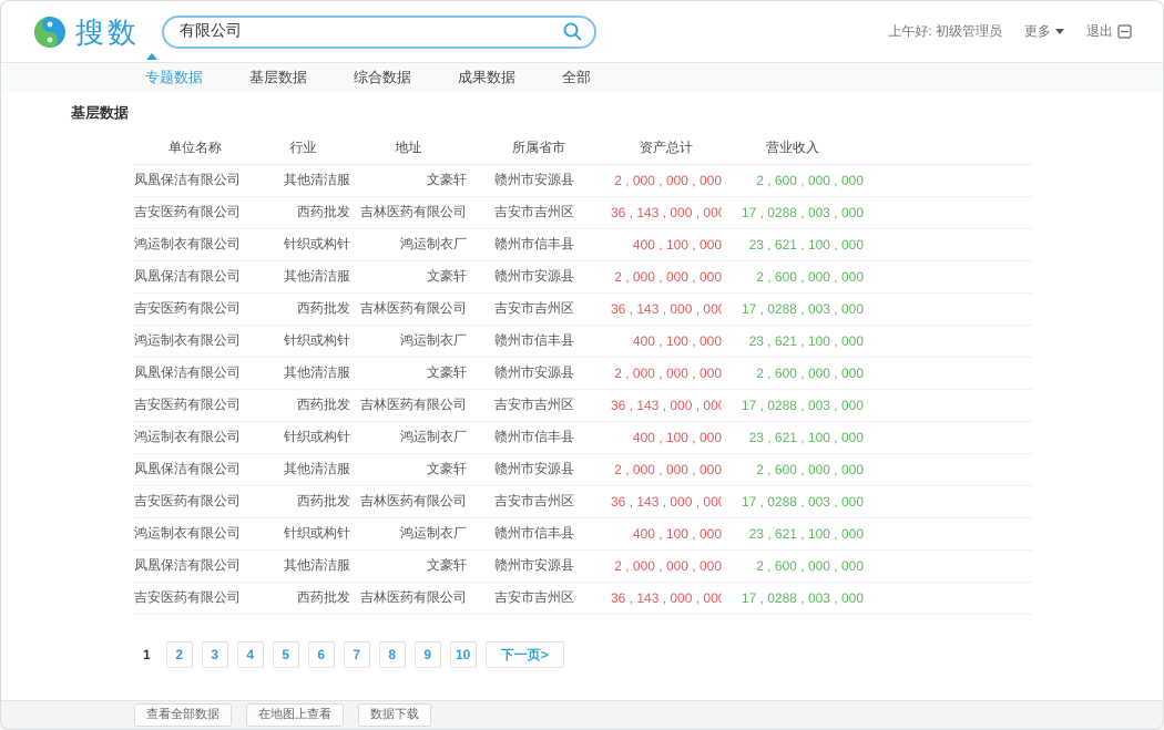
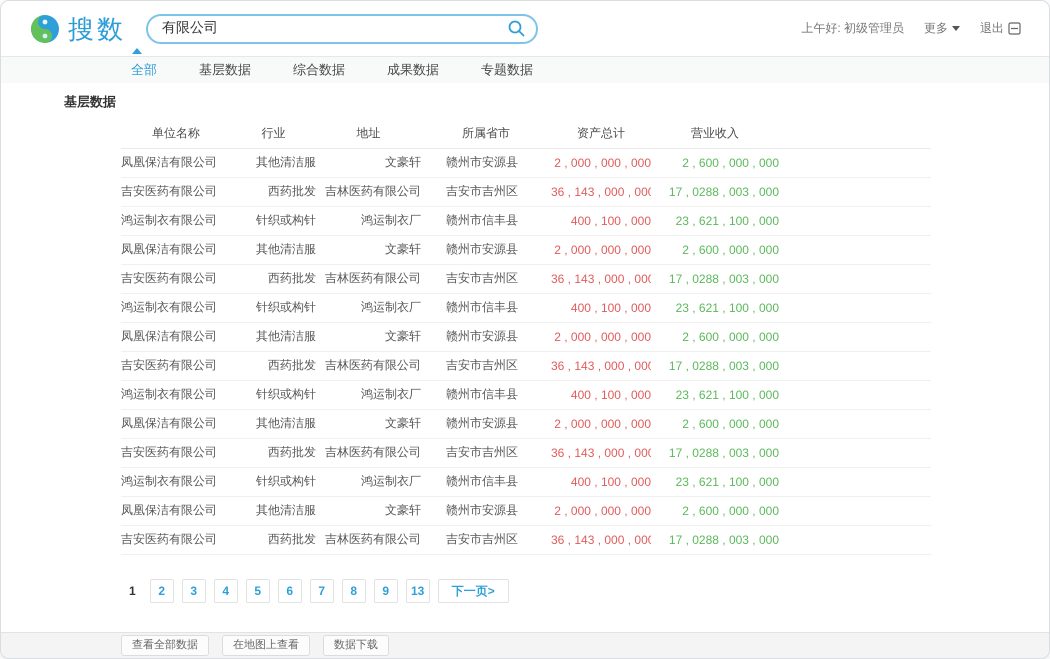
  搜数
  有限公司
  上午好: 初级管理员
  更多
  退出
- 专题数据
+ 全部
  基层数据
  综合数据
  成果数据
- 全部
+ 专题数据
  基层数据
  单位名称	行业	地址	所属省市	资产总计	营业收入
  凤凰保洁有限公司	其他清洁服	文豪轩	赣州市安源县	2 , 000 , 000 , 000	2 , 600 , 000 , 000
  吉安医药有限公司	西药批发	吉林医药有限公司	吉安市吉州区	36 , 143 , 000 , 00	17 , 0288 , 003 , 000
  鸿运制衣有限公司	针织或构针	鸿运制衣厂	赣州市信丰县	400 , 100 , 000	23 , 621 , 100 , 000
  凤凰保洁有限公司	其他清洁服	文豪轩	赣州市安源县	2 , 000 , 000 , 000	2 , 600 , 000 , 000
  吉安医药有限公司	西药批发	吉林医药有限公司	吉安市吉州区	36 , 143 , 000 , 00	17 , 0288 , 003 , 000
  鸿运制衣有限公司	针织或构针	鸿运制衣厂	赣州市信丰县	400 , 100 , 000	23 , 621 , 100 , 000
  凤凰保洁有限公司	其他清洁服	文豪轩	赣州市安源县	2 , 000 , 000 , 000	2 , 600 , 000 , 000
  吉安医药有限公司	西药批发	吉林医药有限公司	吉安市吉州区	36 , 143 , 000 , 00	17 , 0288 , 003 , 000
  鸿运制衣有限公司	针织或构针	鸿运制衣厂	赣州市信丰县	400 , 100 , 000	23 , 621 , 100 , 000
  凤凰保洁有限公司	其他清洁服	文豪轩	赣州市安源县	2 , 000 , 000 , 000	2 , 600 , 000 , 000
  吉安医药有限公司	西药批发	吉林医药有限公司	吉安市吉州区	36 , 143 , 000 , 00	17 , 0288 , 003 , 000
  鸿运制衣有限公司	针织或构针	鸿运制衣厂	赣州市信丰县	400 , 100 , 000	23 , 621 , 100 , 000
  凤凰保洁有限公司	其他清洁服	文豪轩	赣州市安源县	2 , 000 , 000 , 000	2 , 600 , 000 , 000
  吉安医药有限公司	西药批发	吉林医药有限公司	吉安市吉州区	36 , 143 , 000 , 00	17 , 0288 , 003 , 000
  1
  2
  3
  4
  5
  6
  7
  8
  9
- 10
+ 13
  下一页>
  查看全部数据
  在地图上查看
  数据下载
